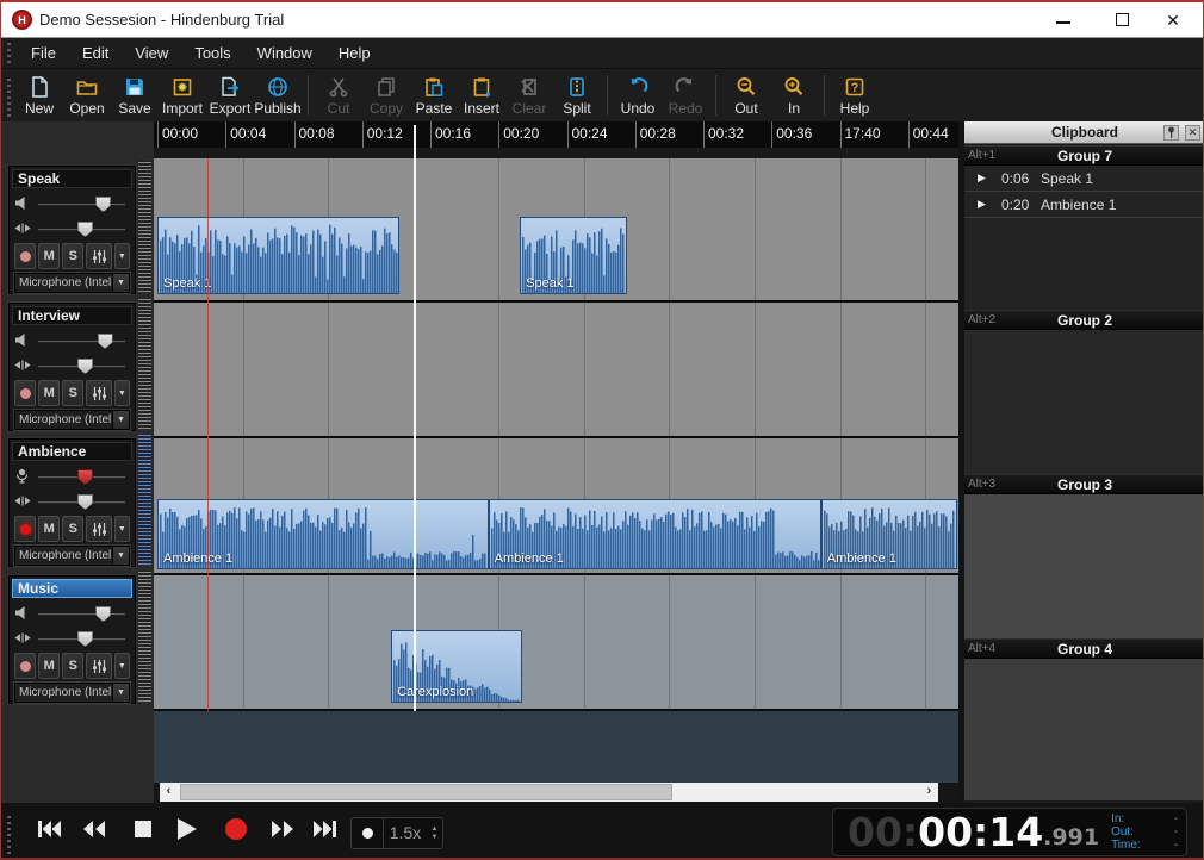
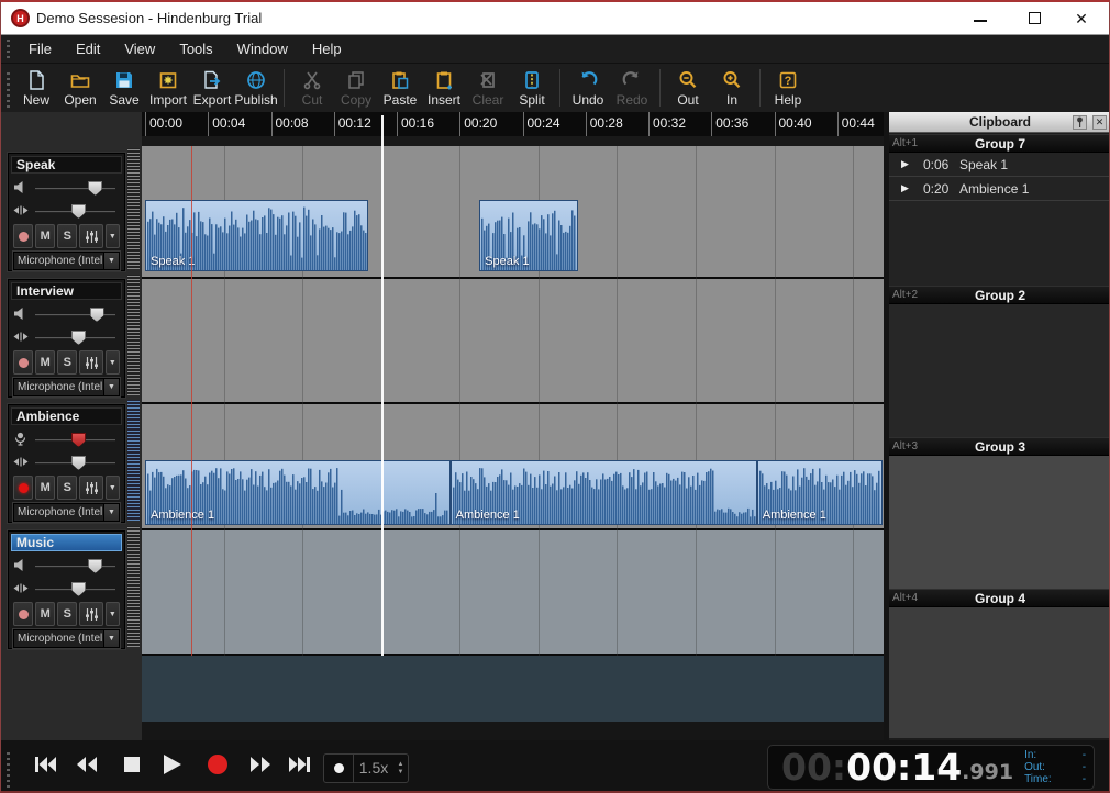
  H
  Demo Sessesion - Hindenburg Trial
  ✕
  File
  Edit
  View
  Tools
  Window
  Help
  New
  Open
  Save
  Import
  Export
  Publish
  Cut
  Copy
  Paste
  Insert
  Clear
  Split
  Undo
  Redo
  Out
  In
  ?
  Help
  Speak
  M
  S
  Microphone (Intel
  Interview
  M
  S
  Microphone (Intel
  Ambience
  M
  S
  Microphone (Intel
  Music
  M
  S
  Microphone (Intel
  00:00
  00:04
  00:08
  00:12
  00:16
  00:20
  00:24
  00:28
  00:32
  00:36
- 17:40
+ 00:40
  00:44
  Speak 1
  Speak 1
  Ambience 1
  Ambience 1
  Ambience 1
- Carexplosion
- ‹
- ›
  Clipboard
  ✕
  Alt+1
  Group 7
  ▶
  0:06
  Speak 1
  ▶
  0:20
  Ambience 1
  Alt+2
  Group 2
  Alt+3
  Group 3
  Alt+4
  Group 4
  1.5x
  00:
  00:14
  .991
  In:
  -
  Out:
  -
  Time:
  -
